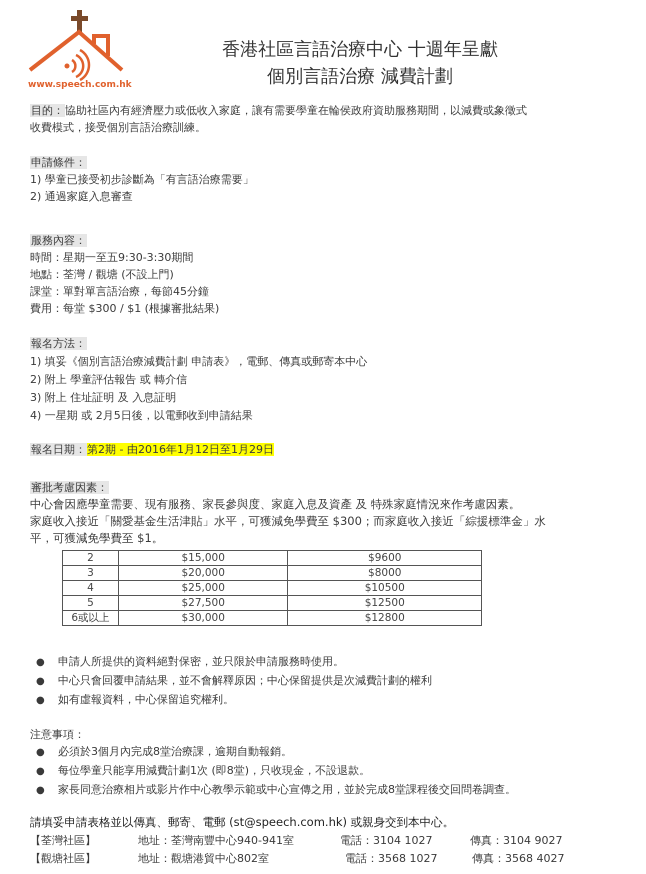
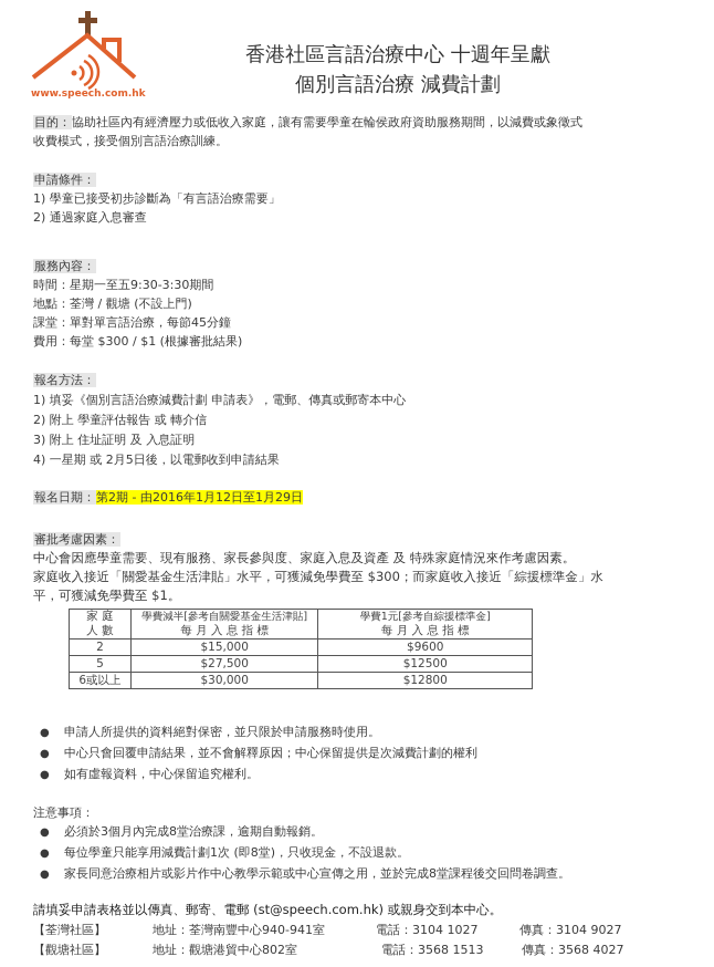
  www.speech.com.hk
  香港社區言語治療中心 十週年呈獻
  個別言語治療 減費計劃
  目的：協助社區內有經濟壓力或低收入家庭，讓有需要學童在輪侯政府資助服務期間，以減費或象徵式
  收費模式，接受個別言語治療訓練。
  申請條件：
  1) 學童已接受初步診斷為「有言語治療需要」
  2) 通過家庭入息審查
  服務內容：
  時間：星期一至五9:30-3:30期間
  地點：荃灣 / 觀塘 (不設上門)
  課堂：單對單言語治療，每節45分鐘
  費用：每堂 $300 / $1 (根據審批結果)
  報名方法：
  1) 填妥《個別言語治療減費計劃 申請表》，電郵、傳真或郵寄本中心
  2) 附上 學童評估報告 或 轉介信
  3) 附上 住址証明 及 入息証明
  4) 一星期 或 2月5日後，以電郵收到申請結果
  報名日期：第2期 - 由2016年1月12日至1月29日
  審批考慮因素：
  中心會因應學童需要、現有服務、家長參與度、家庭入息及資產 及 特殊家庭情況來作考慮因素。
  家庭收入接近「關愛基金生活津貼」水平，可獲減免學費至 $300；而家庭收入接近「綜援標準金」水
  平，可獲減免學費至 $1。
+ 家 庭人 數	學費減半[參考自關愛基金生活津貼]每 月 入 息 指 標	學費1元[參考自綜援標準金]每 月 入 息 指 標
  2	$15,000	$9600
- 3	$20,000	$8000
- 4	$25,000	$10500
  5	$27,500	$12500
  6或以上	$30,000	$12800
  ●
  申請人所提供的資料絕對保密，並只限於申請服務時使用。
  ●
  中心只會回覆申請結果，並不會解釋原因；中心保留提供是次減費計劃的權利
  ●
  如有虛報資料，中心保留追究權利。
  注意事項：
  ●
  必須於3個月內完成8堂治療課，逾期自動報銷。
  ●
  每位學童只能享用減費計劃1次 (即8堂)，只收現金，不設退款。
  ●
  家長同意治療相片或影片作中心教學示範或中心宣傳之用，並於完成8堂課程後交回問卷調查。
  請填妥申請表格並以傳真、郵寄、電郵 (st@speech.com.hk) 或親身交到本中心。
  【荃灣社區】
  地址：荃灣南豐中心940-941室
  電話：3104 1027
  傳真：3104 9027
  【觀塘社區】
  地址：觀塘港貿中心802室
- 電話：3568 1027
+ 電話：3568 1513
  傳真：3568 4027
